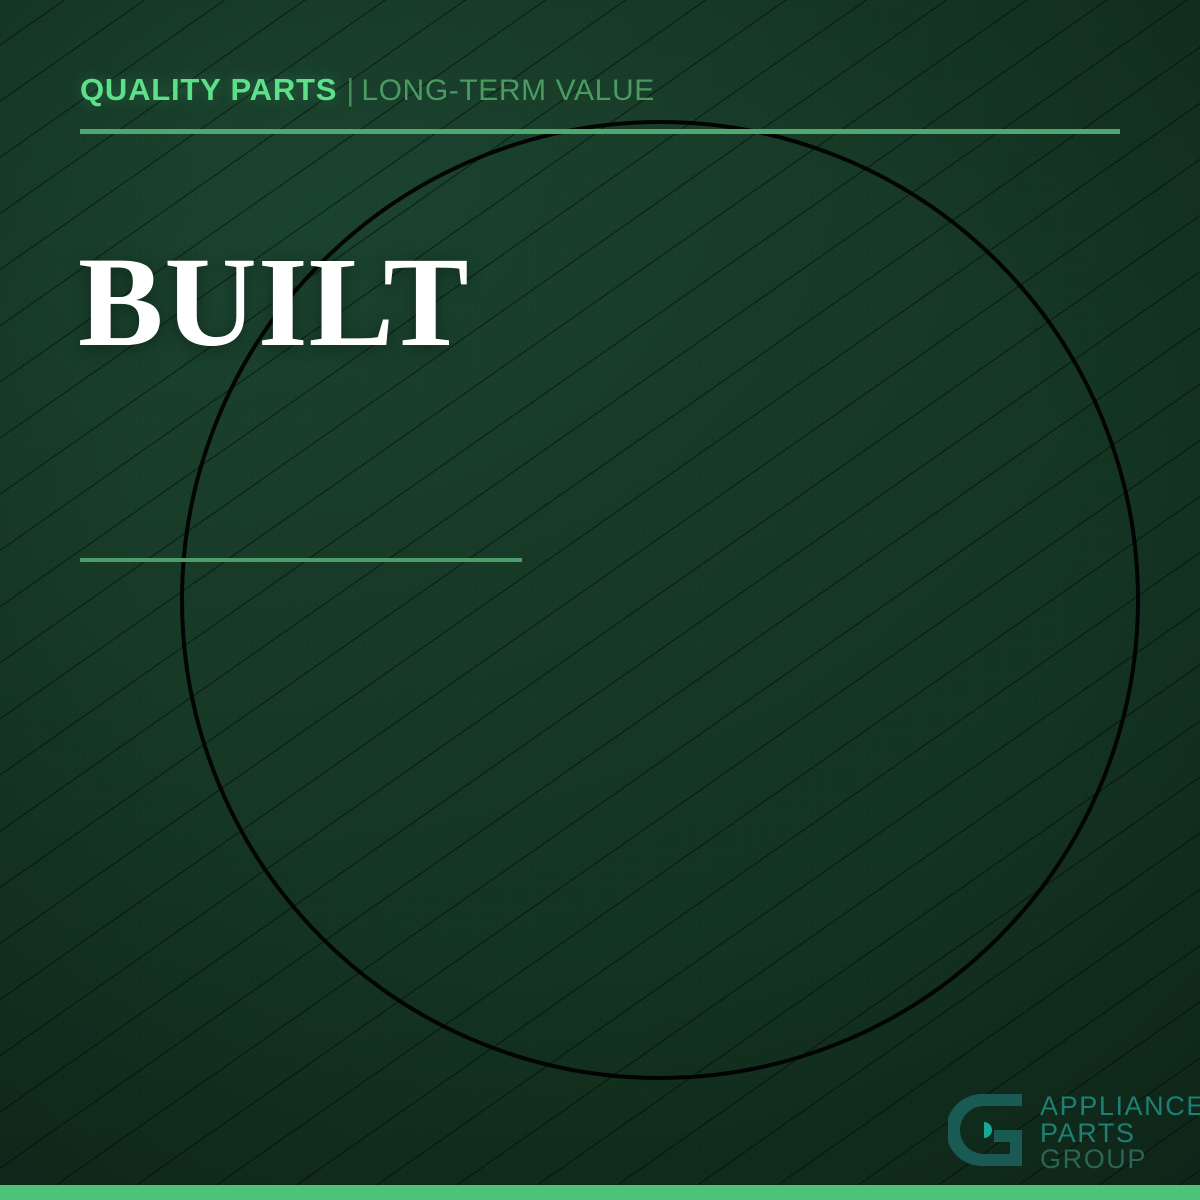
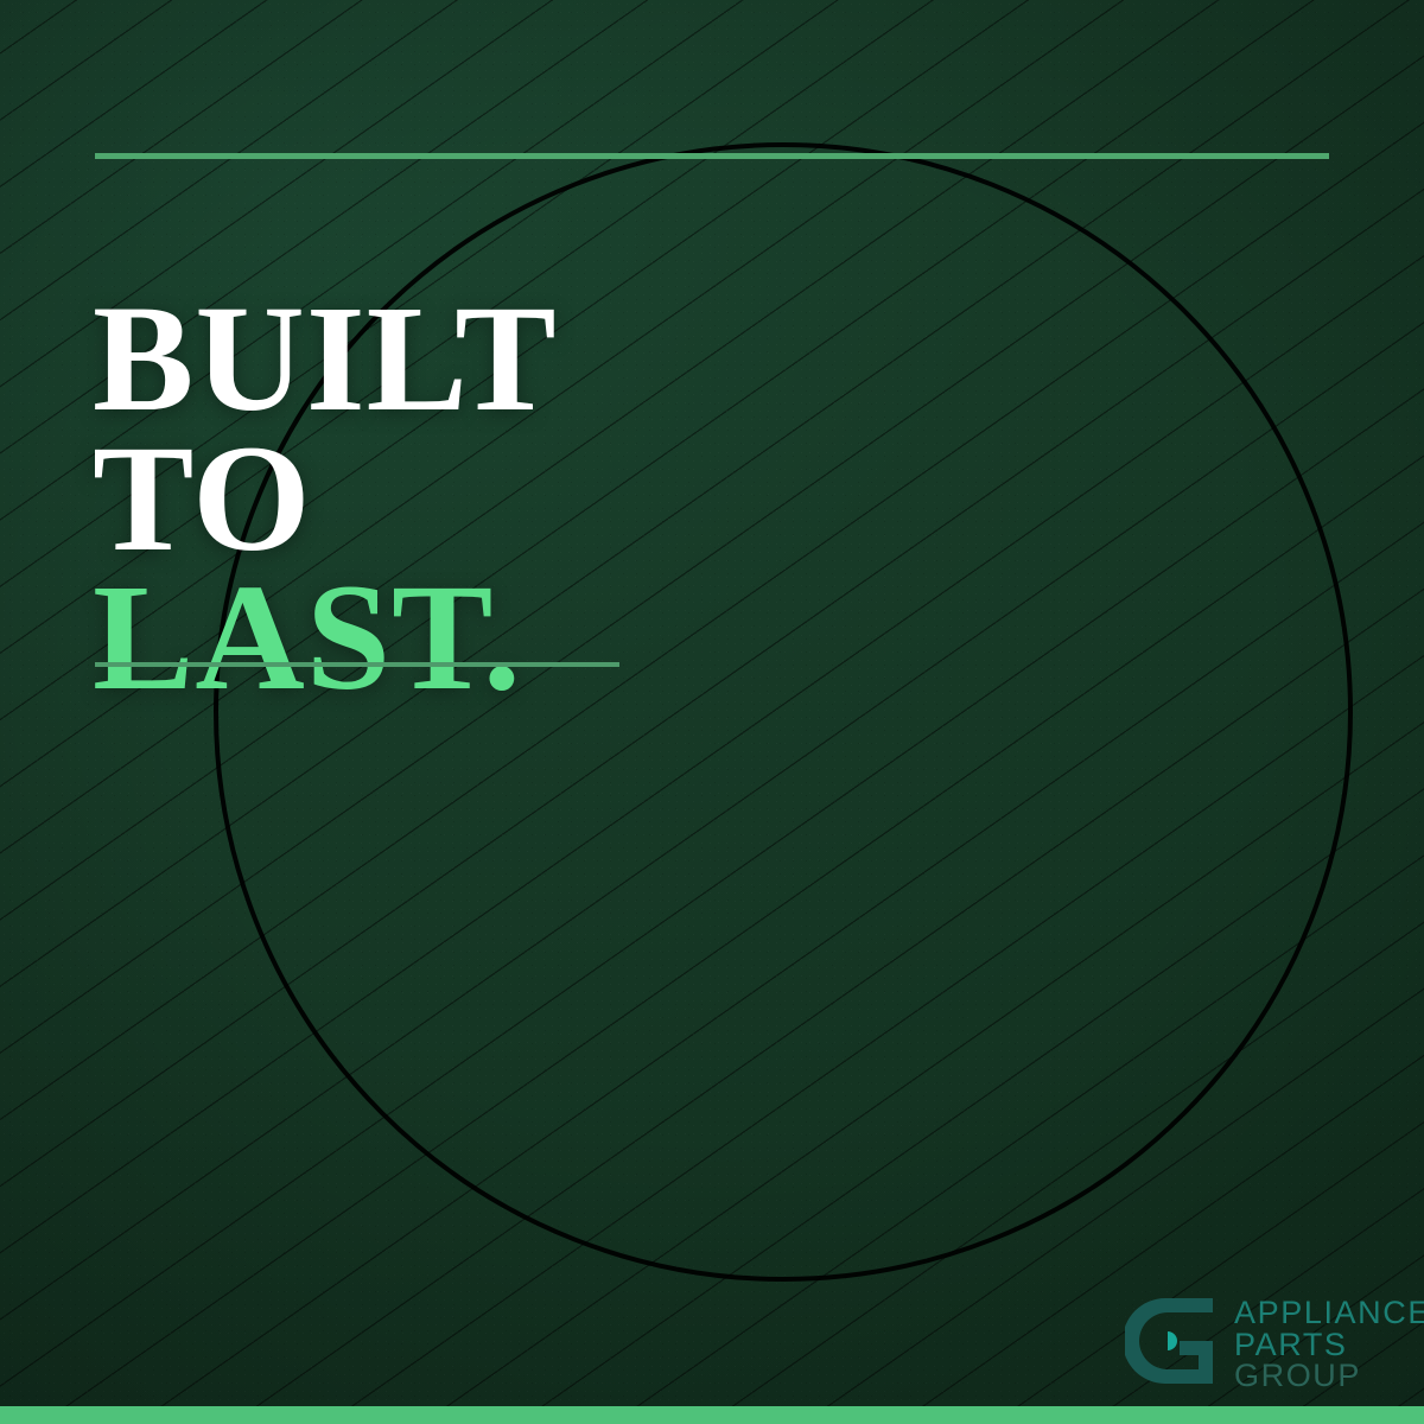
- QUALITY PARTS | LONG-TERM VALUE
  BUILT
+ TO
+ LAST.
  APPLIANCE
  PARTS
  GROUP
